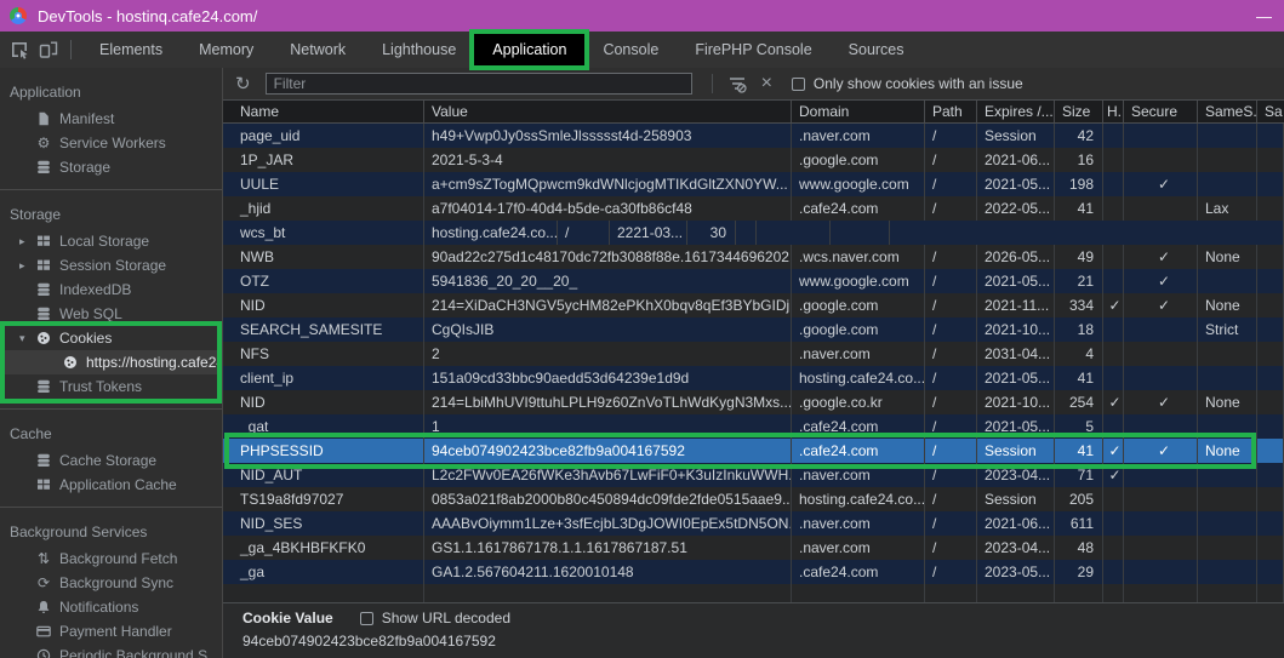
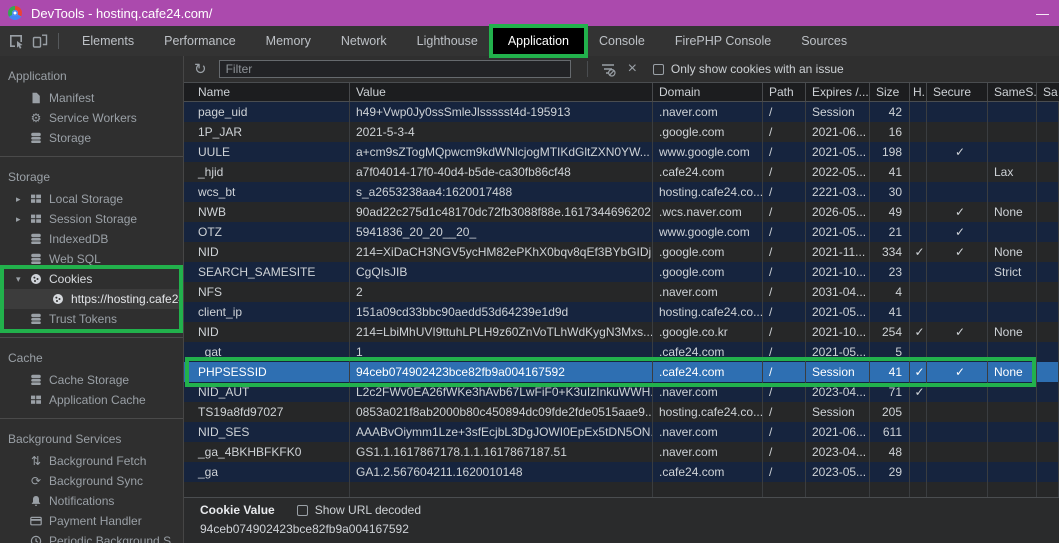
  DevTools - hostinq.cafe24.com/
  —
  Elements
+ Performance
  Memory
  Network
  Lighthouse
  Application
  Console
  FirePHP Console
  Sources
  Application
  Manifest
  ⚙
  Service Workers
  Storage
  Storage
  ▸
  Local Storage
  ▸
  Session Storage
  IndexedDB
  Web SQL
  ▾
  Cookies
  https://hosting.cafe24
  Trust Tokens
  Cache
  Cache Storage
  Application Cache
  Background Services
  ⇅
  Background Fetch
  ⟳
  Background Sync
  Notifications
  Payment Handler
  Periodic Background S
  ↻
  Filter
  ×
  Only show cookies with an issue
  Name
  Value
  Domain
  Path
  Expires /...
  Size
  H.
  Secure
  SameS.
  Sa
  page_uid
- h49+Vwp0Jy0ssSmleJlssssst4d-258903
+ h49+Vwp0Jy0ssSmleJlssssst4d-195913
  .naver.com
  /
  Session
  42
  1P_JAR
  2021-5-3-4
  .google.com
  /
  2021-06...
  16
  UULE
  a+cm9sZTogMQpwcm9kdWNlcjogMTIKdGltZXN0YW...
  www.google.com
  /
  2021-05...
  198
  ✓
  _hjid
  a7f04014-17f0-40d4-b5de-ca30fb86cf48
  .cafe24.com
  /
  2022-05...
  41
  Lax
  wcs_bt
+ s_a2653238aa4:1620017488
  hosting.cafe24.co...
  /
  2221-03...
  30
  NWB
  90ad22c275d1c48170dc72fb3088f88e.1617344696202
  .wcs.naver.com
  /
  2026-05...
  49
  ✓
  None
  OTZ
  5941836_20_20__20_
  www.google.com
  /
  2021-05...
  21
  ✓
  NID
  214=XiDaCH3NGV5ycHM82ePKhX0bqv8qEf3BYbGIDj.
  .google.com
  /
  2021-11...
  334
  ✓
  ✓
  None
  SEARCH_SAMESITE
  CgQIsJIB
  .google.com
  /
  2021-10...
- 18
+ 23
  Strict
  NFS
  2
  .naver.com
  /
  2031-04...
  4
  client_ip
  151a09cd33bbc90aedd53d64239e1d9d
  hosting.cafe24.co...
  /
  2021-05...
  41
  NID
  214=LbiMhUVI9ttuhLPLH9z60ZnVoTLhWdKygN3Mxs...
  .google.co.kr
  /
  2021-10...
  254
  ✓
  ✓
  None
  _gat
  1
  .cafe24.com
  /
  2021-05...
  5
  PHPSESSID
  94ceb074902423bce82fb9a004167592
  .cafe24.com
  /
  Session
  41
  ✓
  ✓
  None
  NID_AUT
  L2c2FWv0EA26fWKe3hAvb67LwFiF0+K3uIzInkuWWH.
  .naver.com
  /
  2023-04...
  71
  ✓
  TS19a8fd97027
  0853a021f8ab2000b80c450894dc09fde2fde0515aae9..
  hosting.cafe24.co...
  /
  Session
  205
  NID_SES
  AAABvOiymm1Lze+3sfEcjbL3DgJOWI0EpEx5tDN5ON.
  .naver.com
  /
  2021-06...
  611
  _ga_4BKHBFKFK0
  GS1.1.1617867178.1.1.1617867187.51
  .naver.com
  /
  2023-04...
  48
  _ga
  GA1.2.567604211.1620010148
  .cafe24.com
  /
  2023-05...
  29
  Cookie Value
  Show URL decoded
  94ceb074902423bce82fb9a004167592
